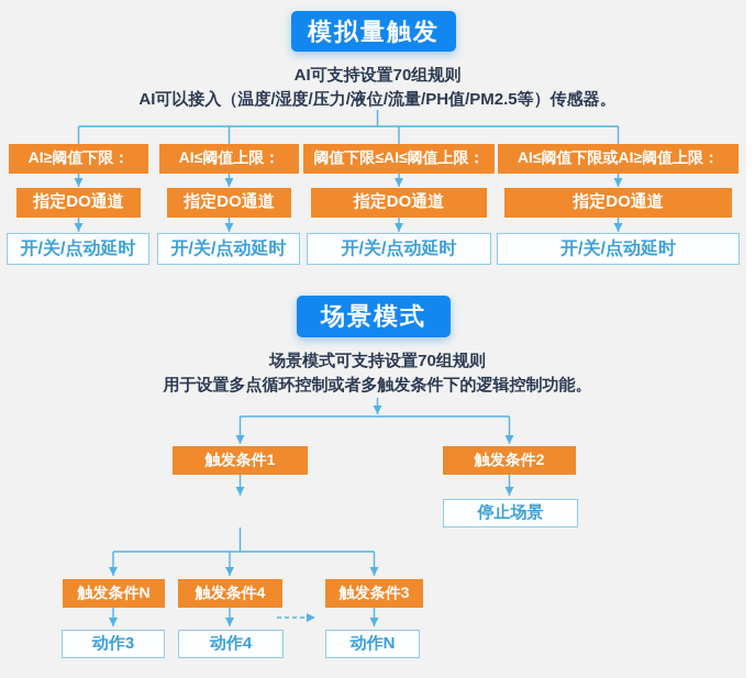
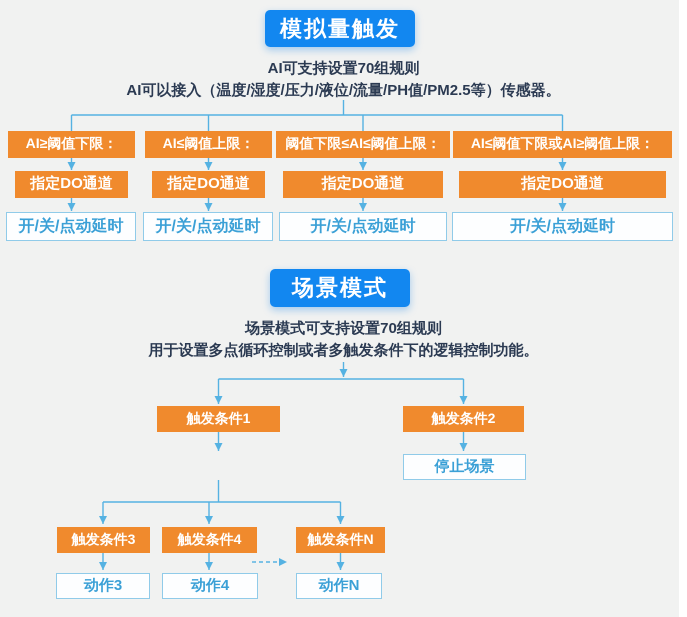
  模拟量触发
  AI可支持设置70组规则
  AI可以接入（温度/湿度/压力/液位/流量/PH值/PM2.5等）传感器。
  AI≥阈值下限：
  AI≤阈值上限：
  阈值下限≤AI≤阈值上限：
  AI≤阈值下限或AI≥阈值上限：
  指定DO通道
  指定DO通道
  指定DO通道
  指定DO通道
  开/关/点动延时
  开/关/点动延时
  开/关/点动延时
  开/关/点动延时
  场景模式
  场景模式可支持设置70组规则
  用于设置多点循环控制或者多触发条件下的逻辑控制功能。
  触发条件1
  触发条件2
  停止场景
- 触发条件N
+ 触发条件3
  触发条件4
- 触发条件3
+ 触发条件N
  动作3
  动作4
  动作N
